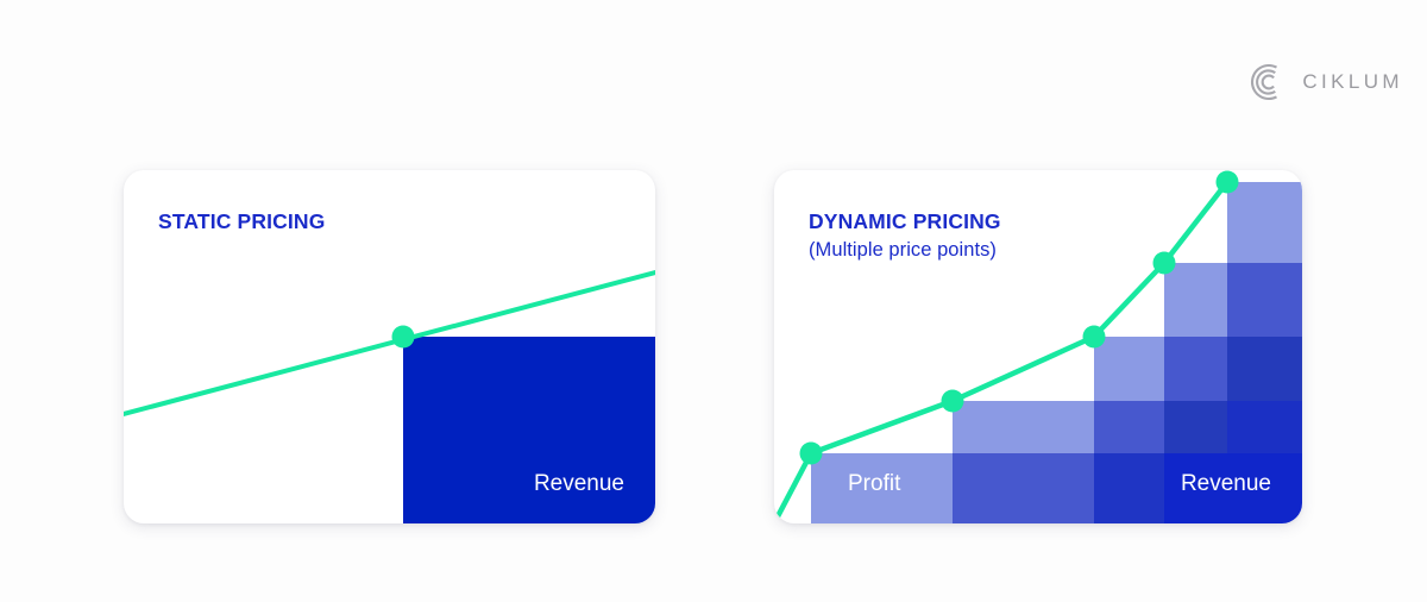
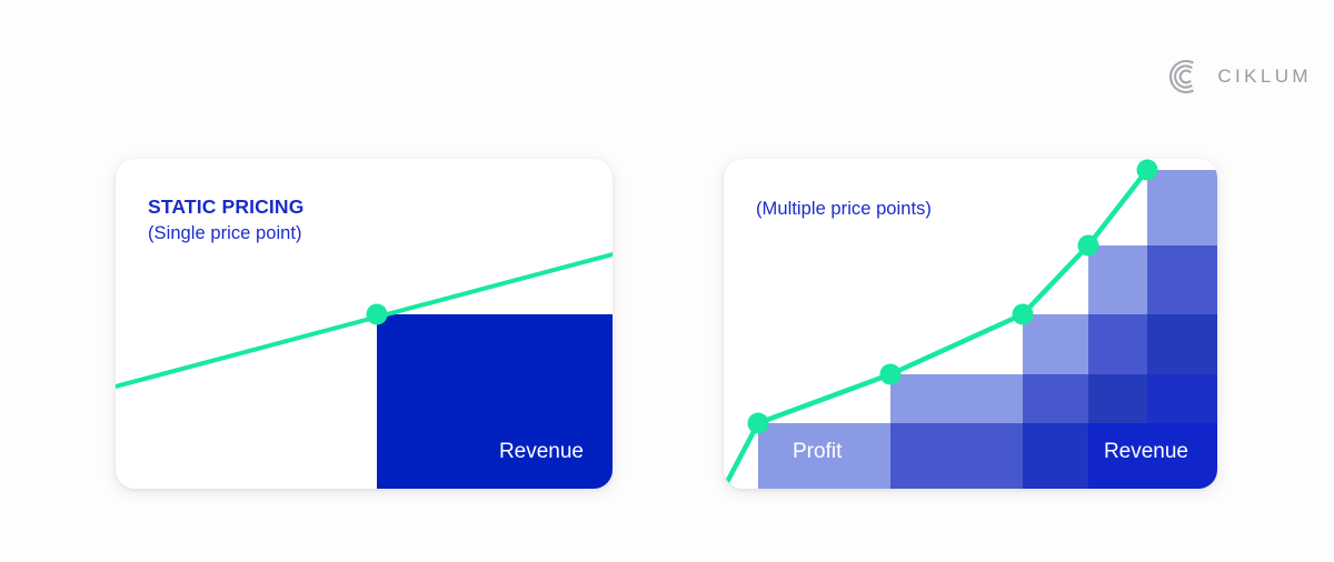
  CIKLUM
  Revenue
  STATIC PRICING
+ (Single price point)
  Profit
  Revenue
- DYNAMIC PRICING
  (Multiple price points)
